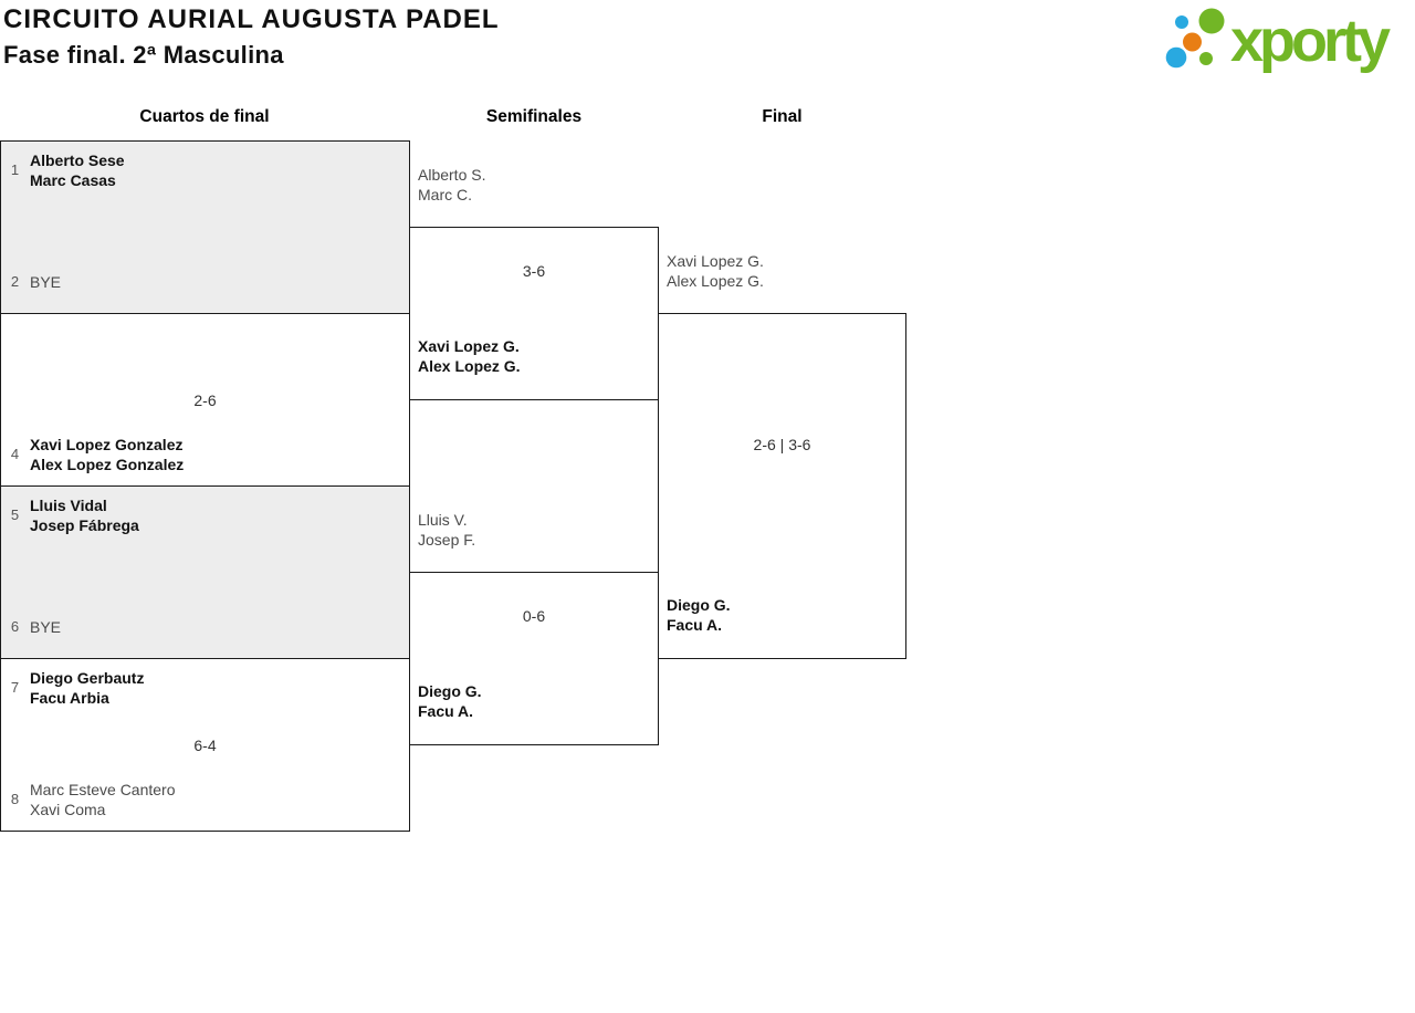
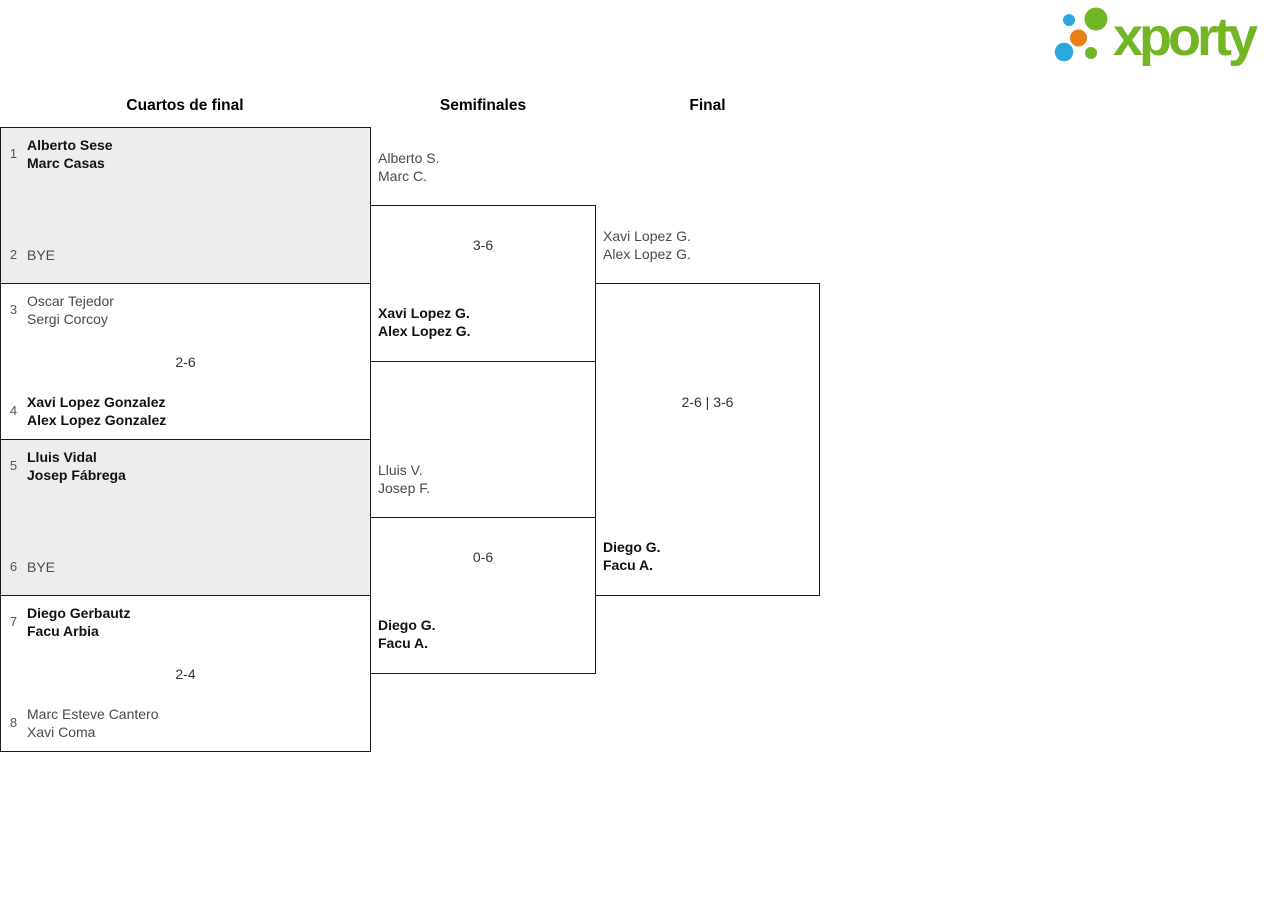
- CIRCUITO AURIAL AUGUSTA PADEL
- Fase final. 2ª Masculina
  xporty
  Cuartos de final
  Semifinales
  Final
  1
  Alberto Sese
  Marc Casas
  2
  BYE
+ 3
+ Oscar Tejedor
+ Sergi Corcoy
  2-6
  4
  Xavi Lopez Gonzalez
  Alex Lopez Gonzalez
  5
  Lluis Vidal
  Josep Fábrega
  6
  BYE
  7
  Diego Gerbautz
  Facu Arbia
- 6-4
+ 2-4
  8
  Marc Esteve Cantero
  Xavi Coma
  Alberto S.
  Marc C.
  3-6
  Xavi Lopez G.
  Alex Lopez G.
  Lluis V.
  Josep F.
  0-6
  Diego G.
  Facu A.
  Xavi Lopez G.
  Alex Lopez G.
  2-6 | 3-6
  Diego G.
  Facu A.
